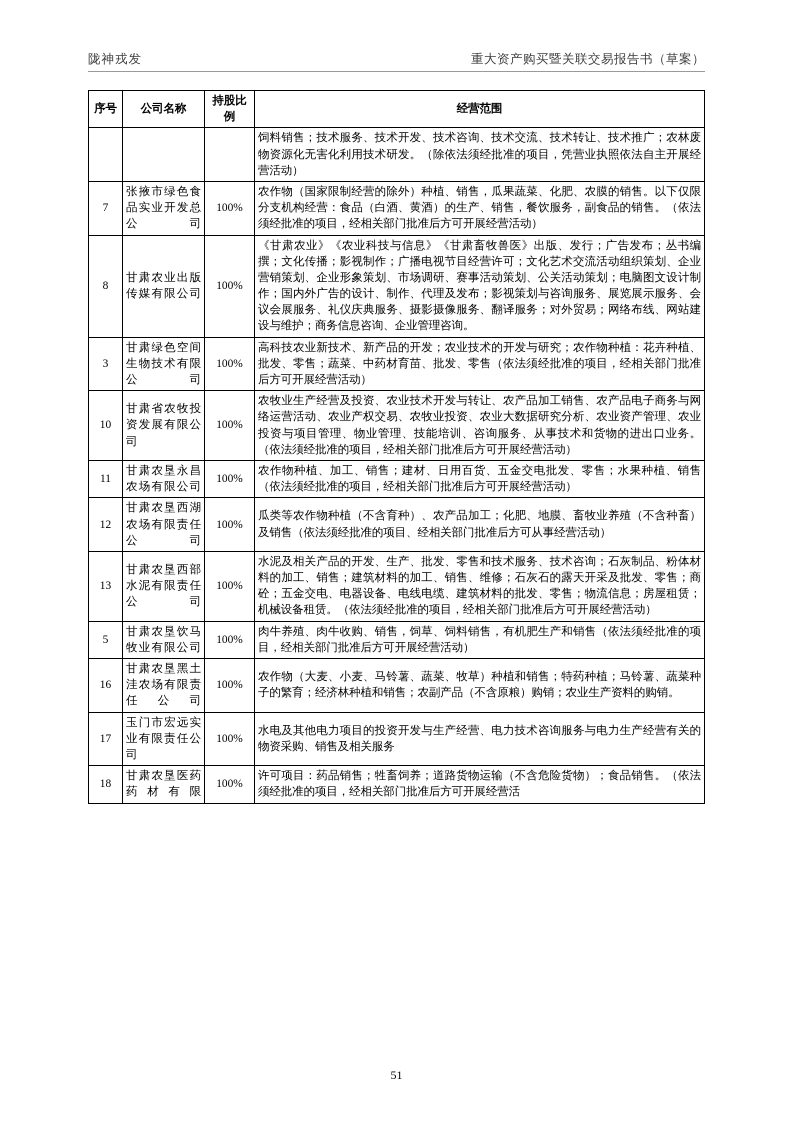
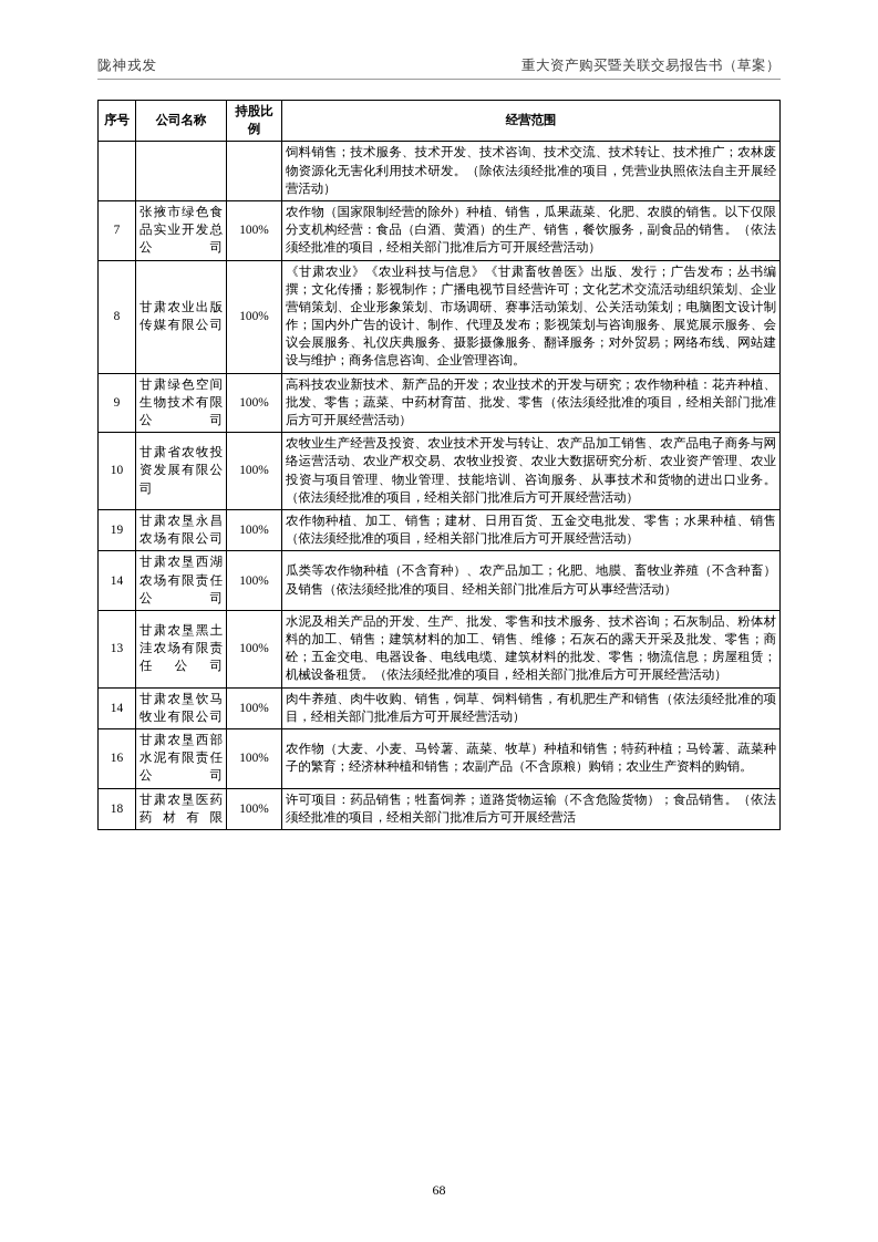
  陇神戎发
  重大资产购买暨关联交易报告书（草案）
  序号	公司名称	持股比例	经营范围
  			饲料销售；技术服务、技术开发、技术咨询、技术交流、技术转让、技术推广；农林废物资源化无害化利用技术研发。（除依法须经批准的项目，凭营业执照依法自主开展经营活动）
  7	张掖市绿色食品实业开发总公司	100%	农作物（国家限制经营的除外）种植、销售，瓜果蔬菜、化肥、农膜的销售。以下仅限分支机构经营：食品（白酒、黄酒）的生产、销售，餐饮服务，副食品的销售。（依法须经批准的项目，经相关部门批准后方可开展经营活动）
  8	甘肃农业出版传媒有限公司	100%	《甘肃农业》《农业科技与信息》《甘肃畜牧兽医》出版、发行；广告发布；丛书编撰；文化传播；影视制作；广播电视节目经营许可；文化艺术交流活动组织策划、企业营销策划、企业形象策划、市场调研、赛事活动策划、公关活动策划；电脑图文设计制作；国内外广告的设计、制作、代理及发布；影视策划与咨询服务、展览展示服务、会议会展服务、礼仪庆典服务、摄影摄像服务、翻译服务；对外贸易；网络布线、网站建设与维护；商务信息咨询、企业管理咨询。
- 3	甘肃绿色空间生物技术有限公司	100%	高科技农业新技术、新产品的开发；农业技术的开发与研究；农作物种植：花卉种植、批发、零售；蔬菜、中药材育苗、批发、零售（依法须经批准的项目，经相关部门批准后方可开展经营活动）
+ 9	甘肃绿色空间生物技术有限公司	100%	高科技农业新技术、新产品的开发；农业技术的开发与研究；农作物种植：花卉种植、批发、零售；蔬菜、中药材育苗、批发、零售（依法须经批准的项目，经相关部门批准后方可开展经营活动）
  10	甘肃省农牧投资发展有限公司	100%	农牧业生产经营及投资、农业技术开发与转让、农产品加工销售、农产品电子商务与网络运营活动、农业产权交易、农牧业投资、农业大数据研究分析、农业资产管理、农业投资与项目管理、物业管理、技能培训、咨询服务、从事技术和货物的进出口业务。（依法须经批准的项目，经相关部门批准后方可开展经营活动）
- 11	甘肃农垦永昌农场有限公司	100%	农作物种植、加工、销售；建材、日用百货、五金交电批发、零售；水果种植、销售（依法须经批准的项目，经相关部门批准后方可开展经营活动）
+ 19	甘肃农垦永昌农场有限公司	100%	农作物种植、加工、销售；建材、日用百货、五金交电批发、零售；水果种植、销售（依法须经批准的项目，经相关部门批准后方可开展经营活动）
- 12	甘肃农垦西湖农场有限责任公司	100%	瓜类等农作物种植（不含育种）、农产品加工；化肥、地膜、畜牧业养殖（不含种畜）及销售（依法须经批准的项目、经相关部门批准后方可从事经营活动）
+ 14	甘肃农垦西湖农场有限责任公司	100%	瓜类等农作物种植（不含育种）、农产品加工；化肥、地膜、畜牧业养殖（不含种畜）及销售（依法须经批准的项目、经相关部门批准后方可从事经营活动）
- 13	甘肃农垦西部水泥有限责任公司	100%	水泥及相关产品的开发、生产、批发、零售和技术服务、技术咨询；石灰制品、粉体材料的加工、销售；建筑材料的加工、销售、维修；石灰石的露天开采及批发、零售；商砼；五金交电、电器设备、电线电缆、建筑材料的批发、零售；物流信息；房屋租赁；机械设备租赁。（依法须经批准的项目，经相关部门批准后方可开展经营活动）
+ 13	甘肃农垦黑土洼农场有限责任公司	100%	水泥及相关产品的开发、生产、批发、零售和技术服务、技术咨询；石灰制品、粉体材料的加工、销售；建筑材料的加工、销售、维修；石灰石的露天开采及批发、零售；商砼；五金交电、电器设备、电线电缆、建筑材料的批发、零售；物流信息；房屋租赁；机械设备租赁。（依法须经批准的项目，经相关部门批准后方可开展经营活动）
- 5	甘肃农垦饮马牧业有限公司	100%	肉牛养殖、肉牛收购、销售，饲草、饲料销售，有机肥生产和销售（依法须经批准的项目，经相关部门批准后方可开展经营活动）
+ 14	甘肃农垦饮马牧业有限公司	100%	肉牛养殖、肉牛收购、销售，饲草、饲料销售，有机肥生产和销售（依法须经批准的项目，经相关部门批准后方可开展经营活动）
- 16	甘肃农垦黑土洼农场有限责任公司	100%	农作物（大麦、小麦、马铃薯、蔬菜、牧草）种植和销售；特药种植；马铃薯、蔬菜种子的繁育；经济林种植和销售；农副产品（不含原粮）购销；农业生产资料的购销。
+ 16	甘肃农垦西部水泥有限责任公司	100%	农作物（大麦、小麦、马铃薯、蔬菜、牧草）种植和销售；特药种植；马铃薯、蔬菜种子的繁育；经济林种植和销售；农副产品（不含原粮）购销；农业生产资料的购销。
- 17	玉门市宏远实业有限责任公司	100%	水电及其他电力项目的投资开发与生产经营、电力技术咨询服务与电力生产经营有关的物资采购、销售及相关服务
  18	甘肃农垦医药药材有限	100%	许可项目：药品销售；牲畜饲养；道路货物运输（不含危险货物）；食品销售。（依法须经批准的项目，经相关部门批准后方可开展经营活
- 51
+ 68
